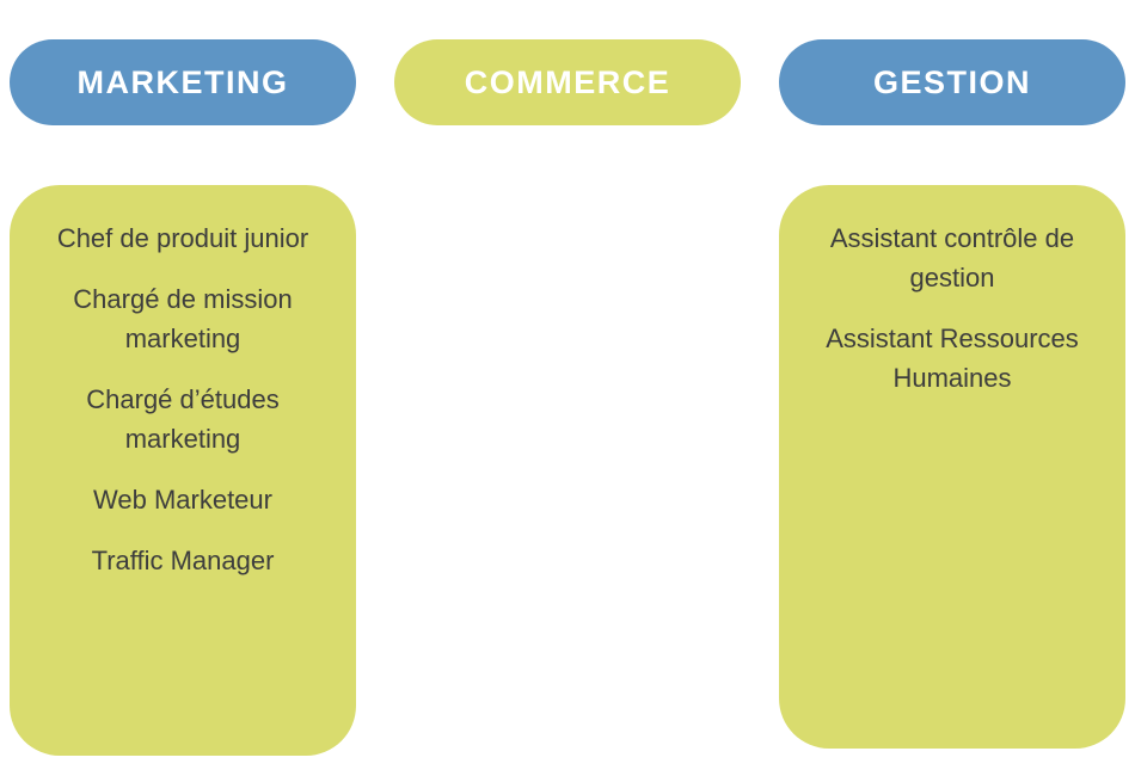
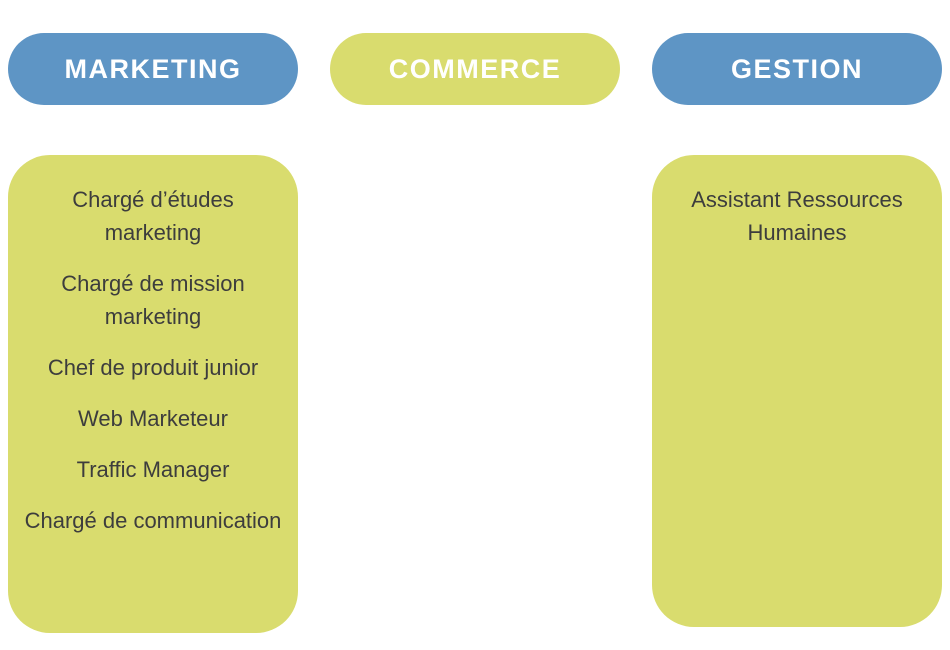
  MARKETING
- Chef de produit junior
+ Chargé d’études marketing
  Chargé de mission marketing
- Chargé d’études marketing
+ Chef de produit junior
  Web Marketeur
  Traffic Manager
+ Chargé de communication
  COMMERCE
  GESTION
- Assistant contrôle de gestion
  Assistant Ressources Humaines
